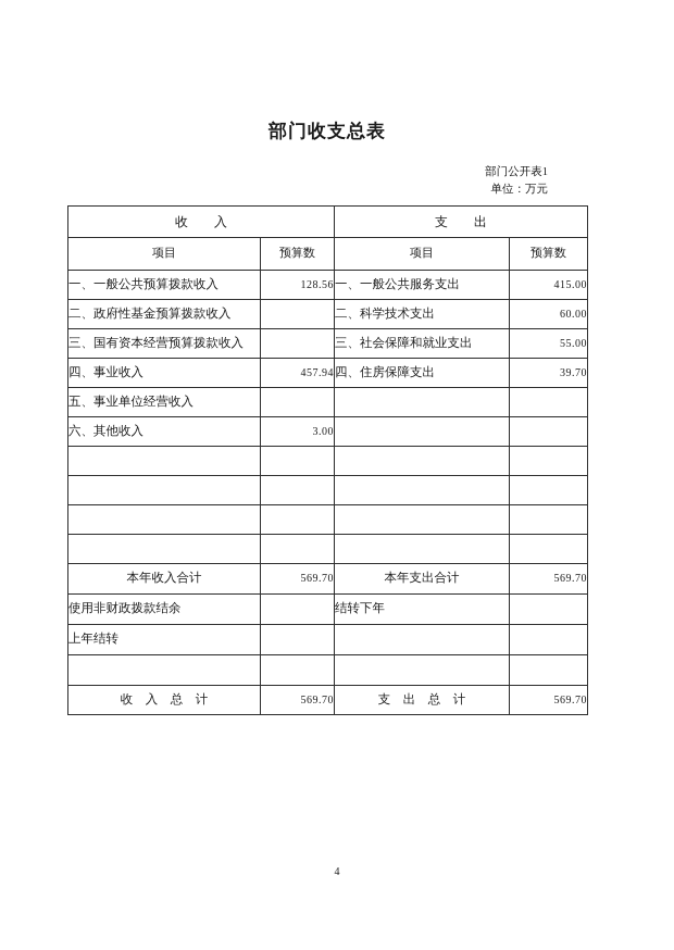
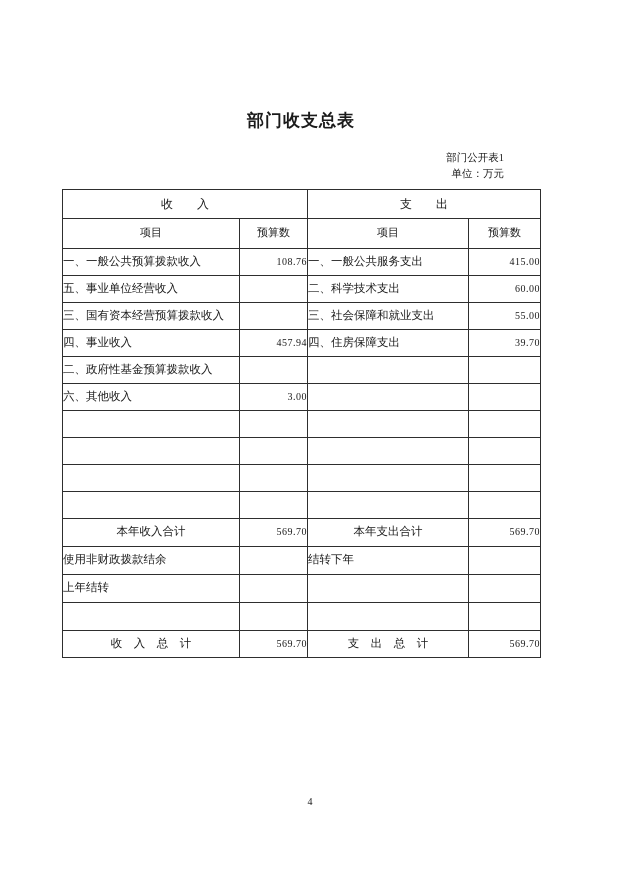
  部门收支总表
  部门公开表1
  单位：万元
  收 入	支 出
  项目	预算数	项目	预算数
- 一、一般公共预算拨款收入	128.56	一、一般公共服务支出	415.00
+ 一、一般公共预算拨款收入	108.76	一、一般公共服务支出	415.00
- 二、政府性基金预算拨款收入		二、科学技术支出	60.00
+ 五、事业单位经营收入		二、科学技术支出	60.00
  三、国有资本经营预算拨款收入		三、社会保障和就业支出	55.00
  四、事业收入	457.94	四、住房保障支出	39.70
- 五、事业单位经营收入
+ 二、政府性基金预算拨款收入
  六、其他收入	3.00
  本年收入合计	569.70	本年支出合计	569.70
  使用非财政拨款结余		结转下年
  上年结转
  收 入 总 计	569.70	支 出 总 计	569.70
  4
